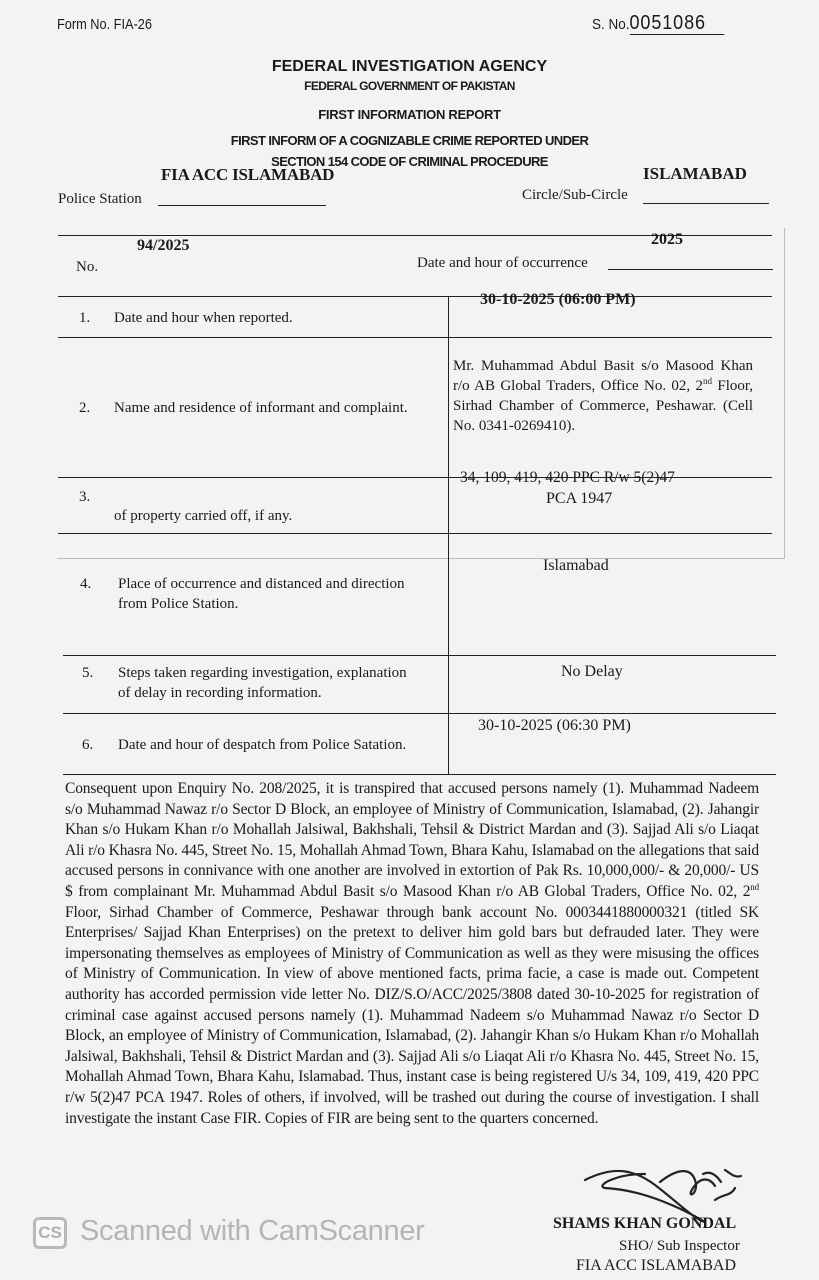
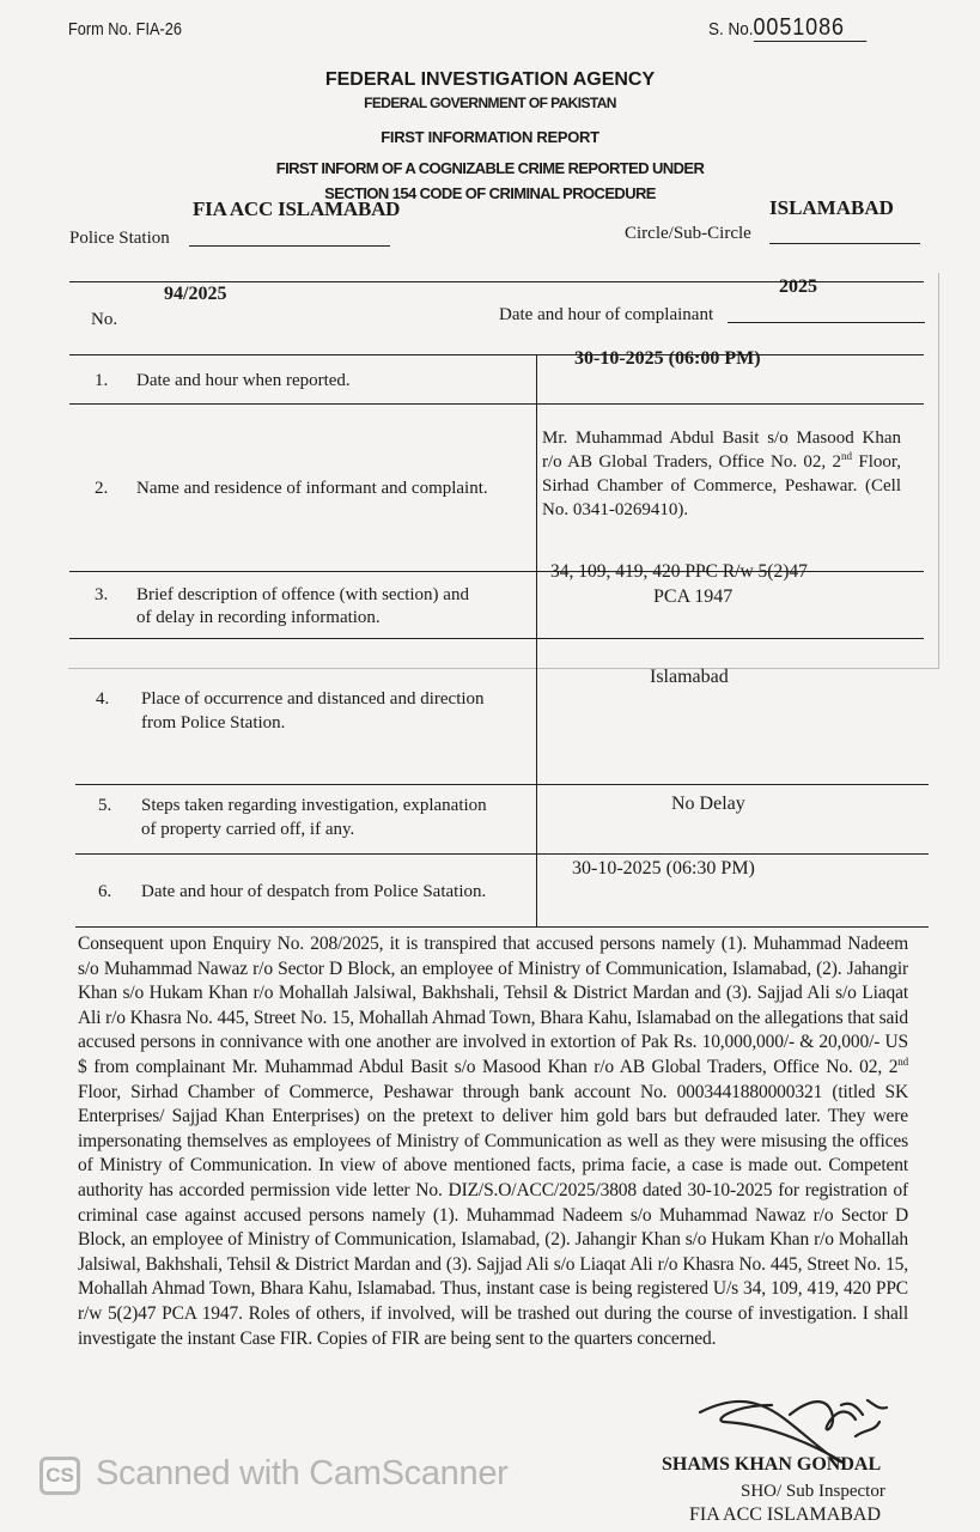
  Form No. FIA-26
  S. No.0051086
  FEDERAL INVESTIGATION AGENCY
  FEDERAL GOVERNMENT OF PAKISTAN
  FIRST INFORMATION REPORT
  FIRST INFORM OF A COGNIZABLE CRIME REPORTED UNDER
  SECTION 154 CODE OF CRIMINAL PROCEDURE
  FIA ACC ISLAMABAD
  ISLAMABAD
  Police Station
  Circle/Sub-Circle
  94/2025
  No.
  2025
- Date and hour of occurrence
+ Date and hour of complainant
  1.
  Date and hour when reported.
  30-10-2025 (06:00 PM)
  2.
  Name and residence of informant and complaint.
  Mr. Muhammad Abdul Basit s/o Masood Khan r/o AB Global Traders, Office No. 02, 2nd Floor, Sirhad Chamber of Commerce, Peshawar. (Cell No. 0341-0269410).
  3.
+ Brief description of offence (with section) and
- of property carried off, if any.
+ of delay in recording information.
  34, 109, 419, 420 PPC R/w 5(2)47
  PCA 1947
  4.
  Place of occurrence and distanced and direction
  from Police Station.
  Islamabad
  5.
  Steps taken regarding investigation, explanation
- of delay in recording information.
+ of property carried off, if any.
  No Delay
  6.
  Date and hour of despatch from Police Satation.
  30-10-2025 (06:30 PM)
  Consequent upon Enquiry No. 208/2025, it is transpired that accused persons namely (1). Muhammad Nadeem s/o Muhammad Nawaz r/o Sector D Block, an employee of Ministry of Communication, Islamabad, (2). Jahangir Khan s/o Hukam Khan r/o Mohallah Jalsiwal, Bakhshali, Tehsil & District Mardan and (3). Sajjad Ali s/o Liaqat Ali r/o Khasra No. 445, Street No. 15, Mohallah Ahmad Town, Bhara Kahu, Islamabad on the allegations that said accused persons in connivance with one another are involved in extortion of Pak Rs. 10,000,000/- & 20,000/- US $ from complainant Mr. Muhammad Abdul Basit s/o Masood Khan r/o AB Global Traders, Office No. 02, 2nd Floor, Sirhad Chamber of Commerce, Peshawar through bank account No. 0003441880000321 (titled SK Enterprises/ Sajjad Khan Enterprises) on the pretext to deliver him gold bars but defrauded later. They were impersonating themselves as employees of Ministry of Communication as well as they were misusing the offices of Ministry of Communication. In view of above mentioned facts, prima facie, a case is made out. Competent authority has accorded permission vide letter No. DIZ/S.O/ACC/2025/3808 dated 30-10-2025 for registration of criminal case against accused persons namely (1). Muhammad Nadeem s/o Muhammad Nawaz r/o Sector D Block, an employee of Ministry of Communication, Islamabad, (2). Jahangir Khan s/o Hukam Khan r/o Mohallah Jalsiwal, Bakhshali, Tehsil & District Mardan and (3). Sajjad Ali s/o Liaqat Ali r/o Khasra No. 445, Street No. 15, Mohallah Ahmad Town, Bhara Kahu, Islamabad. Thus, instant case is being registered U/s 34, 109, 419, 420 PPC r/w 5(2)47 PCA 1947. Roles of others, if involved, will be trashed out during the course of investigation. I shall investigate the instant Case FIR. Copies of FIR are being sent to the quarters concerned.
  CS
  Scanned with CamScanner
  SHAMS KHAN GONDAL
  SHO/ Sub Inspector
  FIA ACC ISLAMABAD
